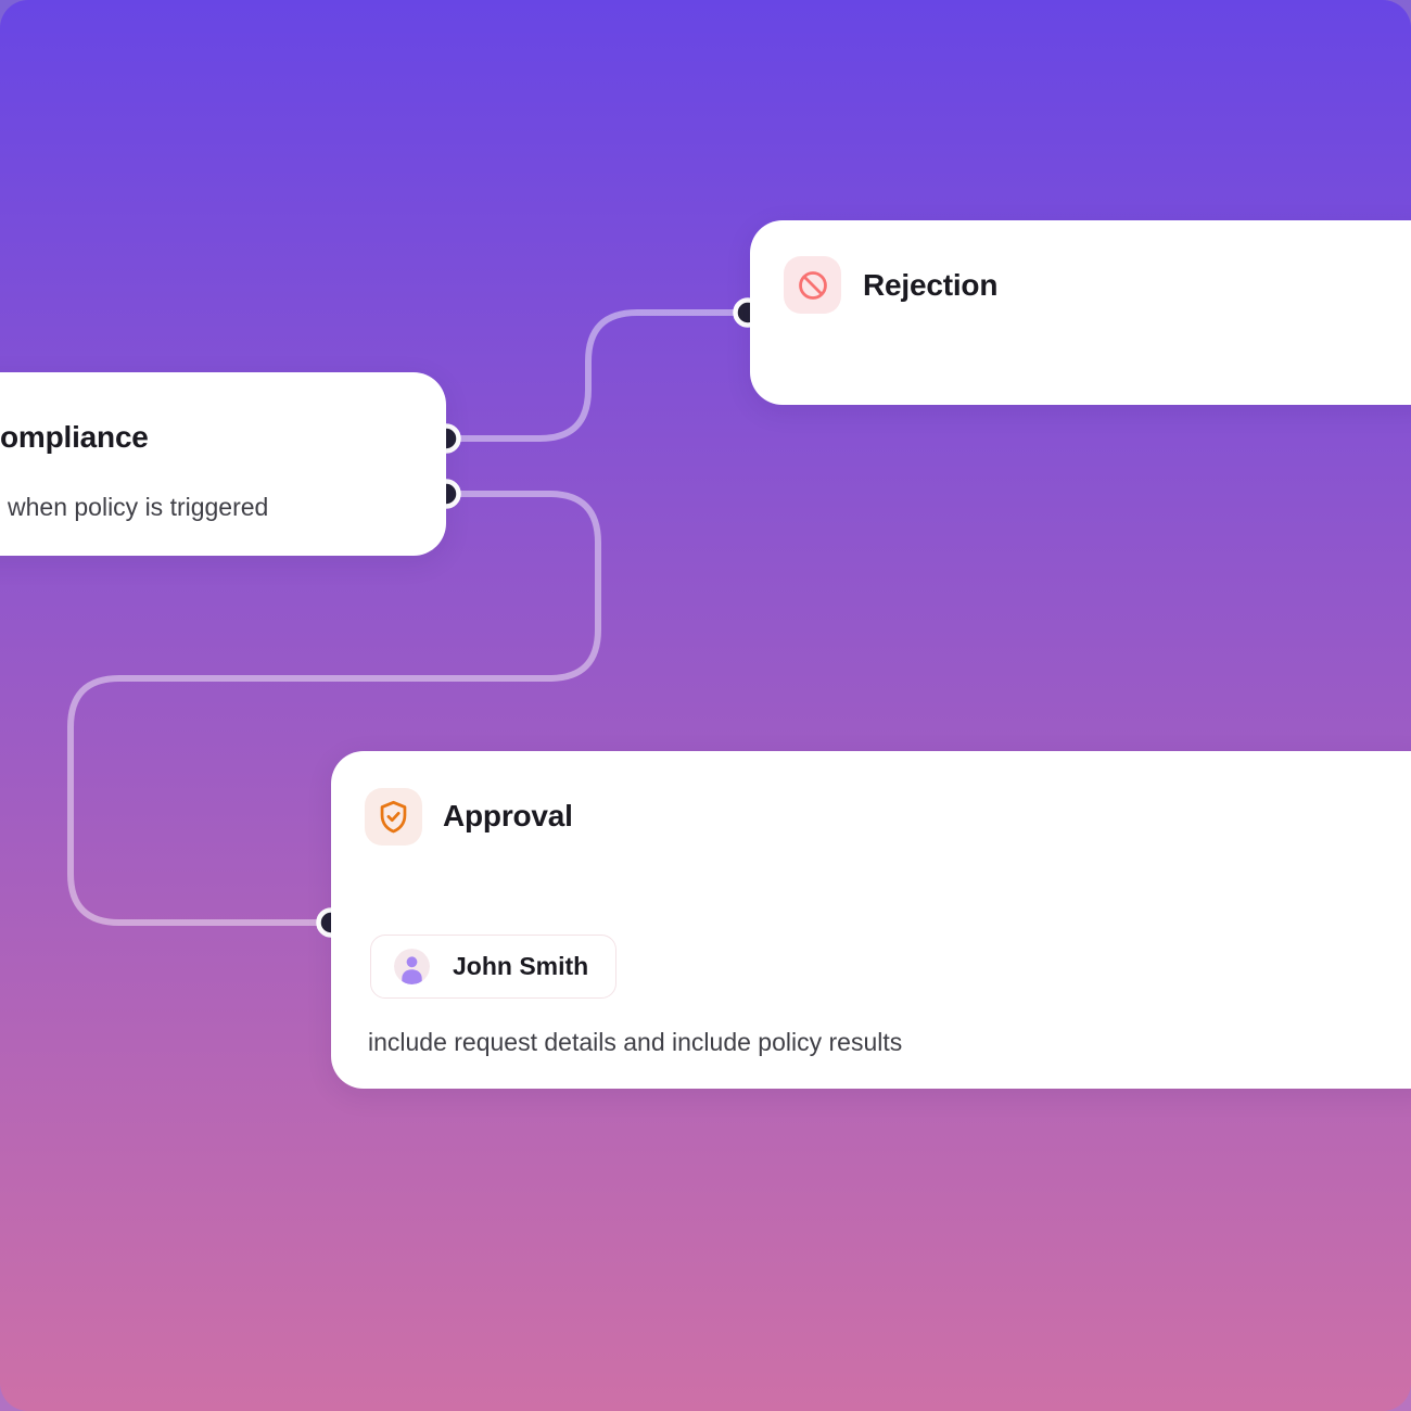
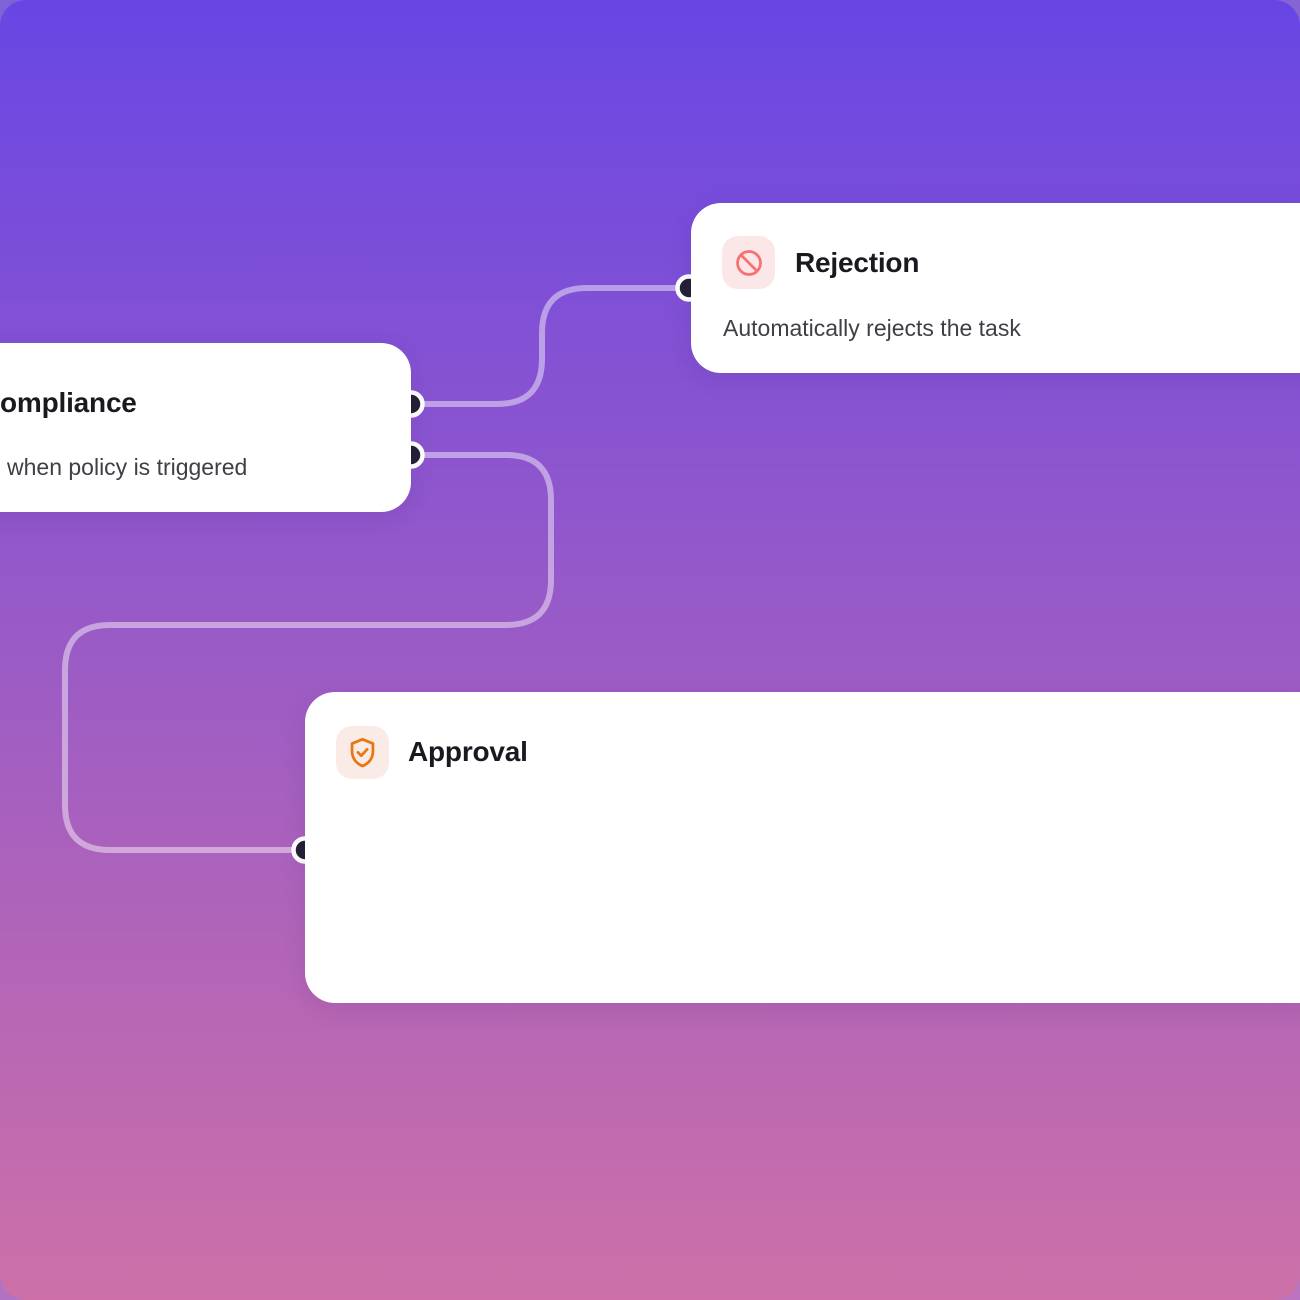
  ompliance
  when policy is triggered
  Rejection
+ Automatically rejects the task
  Approval
- John Smith
- include request details and include policy results
